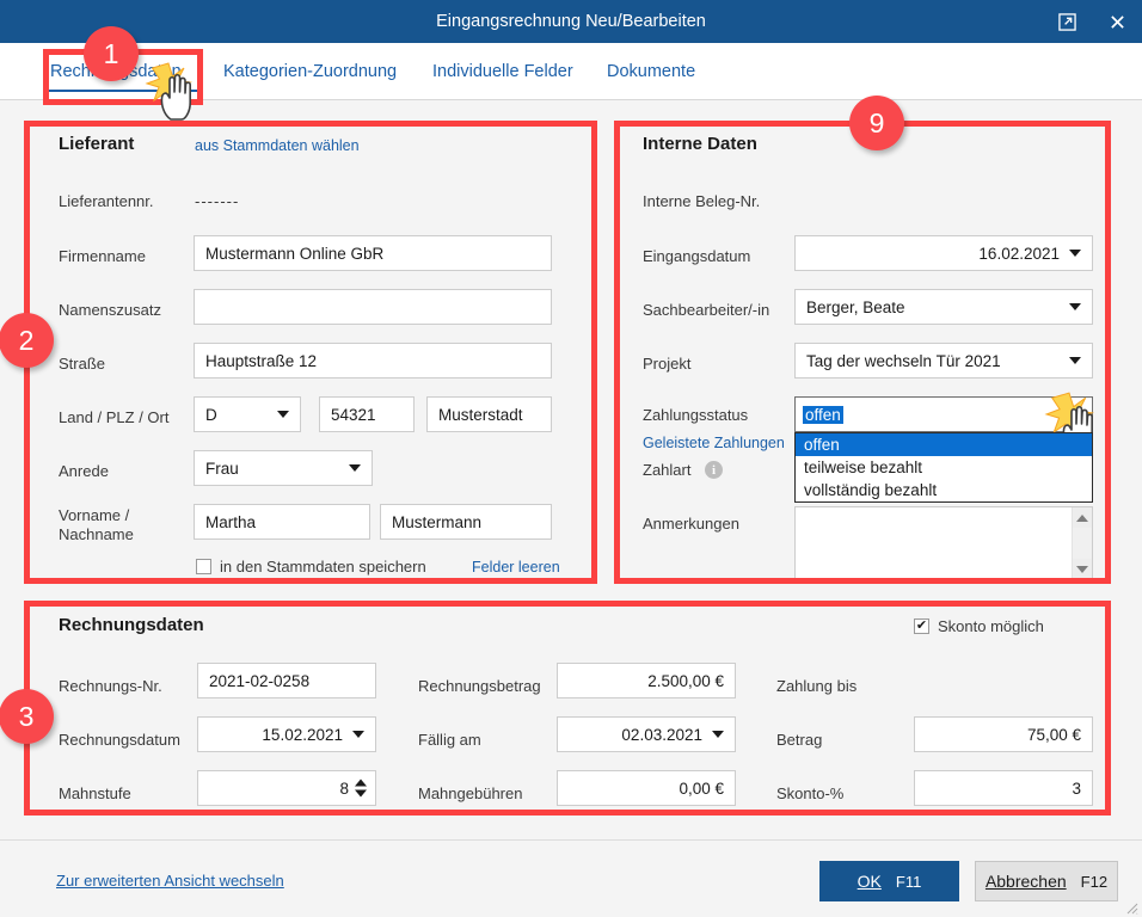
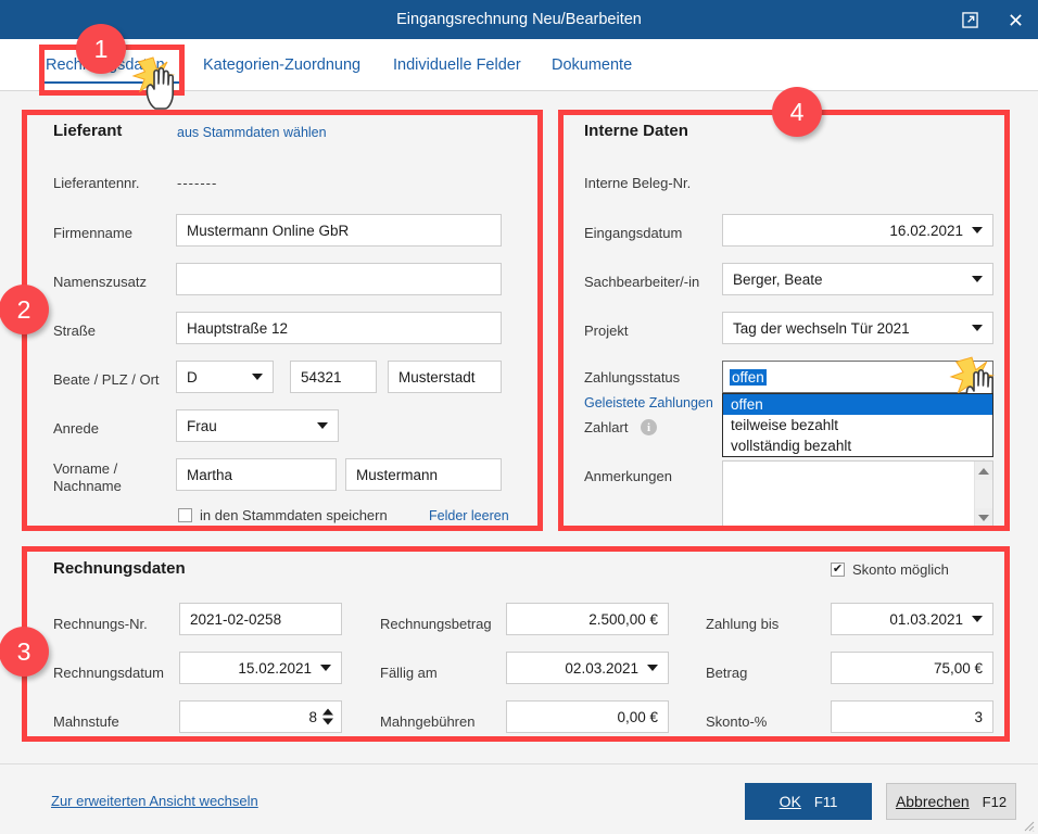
  Eingangsrechnung Neu/Bearbeiten
  Kategorien-Zuordnung
  Individuelle Felder
  Dokumente
  Lieferant
  aus Stammdaten wählen
  Lieferantennr.
  -------
  Firmenname
  Mustermann Online GbR
  Namenszusatz
  Straße
  Hauptstraße 12
- Land / PLZ / Ort
+ Beate / PLZ / Ort
  D
  54321
  Musterstadt
  Anrede
  Frau
  Vorname /
  Nachname
  Martha
  Mustermann
  in den Stammdaten speichern
  Felder leeren
  Interne Daten
  Interne Beleg-Nr.
  Eingangsdatum
  16.02.2021
  Sachbearbeiter/-in
  Berger, Beate
  Projekt
  Tag der wechseln Tür 2021
  Zahlungsstatus
  Geleistete Zahlungen
  Zahlart
  i
  Anmerkungen
  offen
  offen
  teilweise bezahlt
  vollständig bezahlt
  Rechnungsdaten
  ✔
  Skonto möglich
  Rechnungs-Nr.
  2021-02-0258
  Rechnungsdatum
  15.02.2021
  Mahnstufe
  8
  Rechnungsbetrag
  2.500,00 €
  Fällig am
  02.03.2021
  Mahngebühren
  0,00 €
  Zahlung bis
+ 01.03.2021
  Betrag
  75,00 €
  Skonto-%
  3
  Zur erweiterten Ansicht wechseln
  OK
  F11
  Abbrechen
  F12
  1
  2
  3
- 9
+ 4
